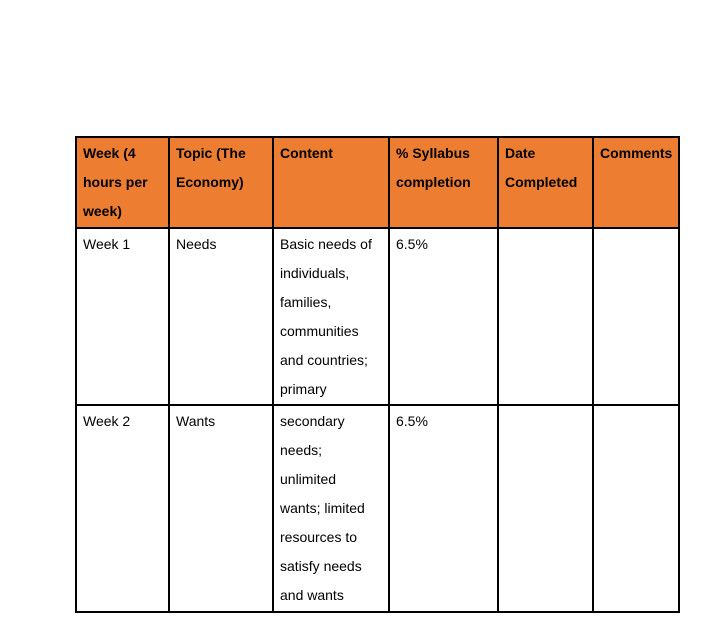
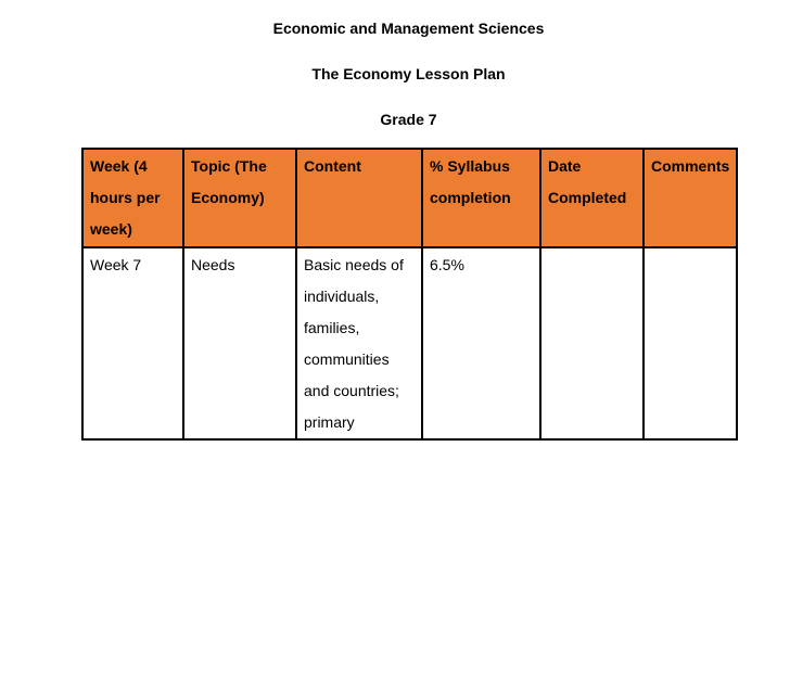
+ Economic and Management Sciences
+ The Economy Lesson Plan
+ Grade 7
  Week (4 hours per week)	Topic (The Economy)	Content	% Syllabus completion	Date Completed	Comments
- Week 1	Needs	Basic needs of individuals, families, communities and countries; primary	6.5%
+ Week 7	Needs	Basic needs of individuals, families, communities and countries; primary	6.5%
- Week 2	Wants	secondary needs; unlimited wants; limited resources to satisfy needs and wants	6.5%
